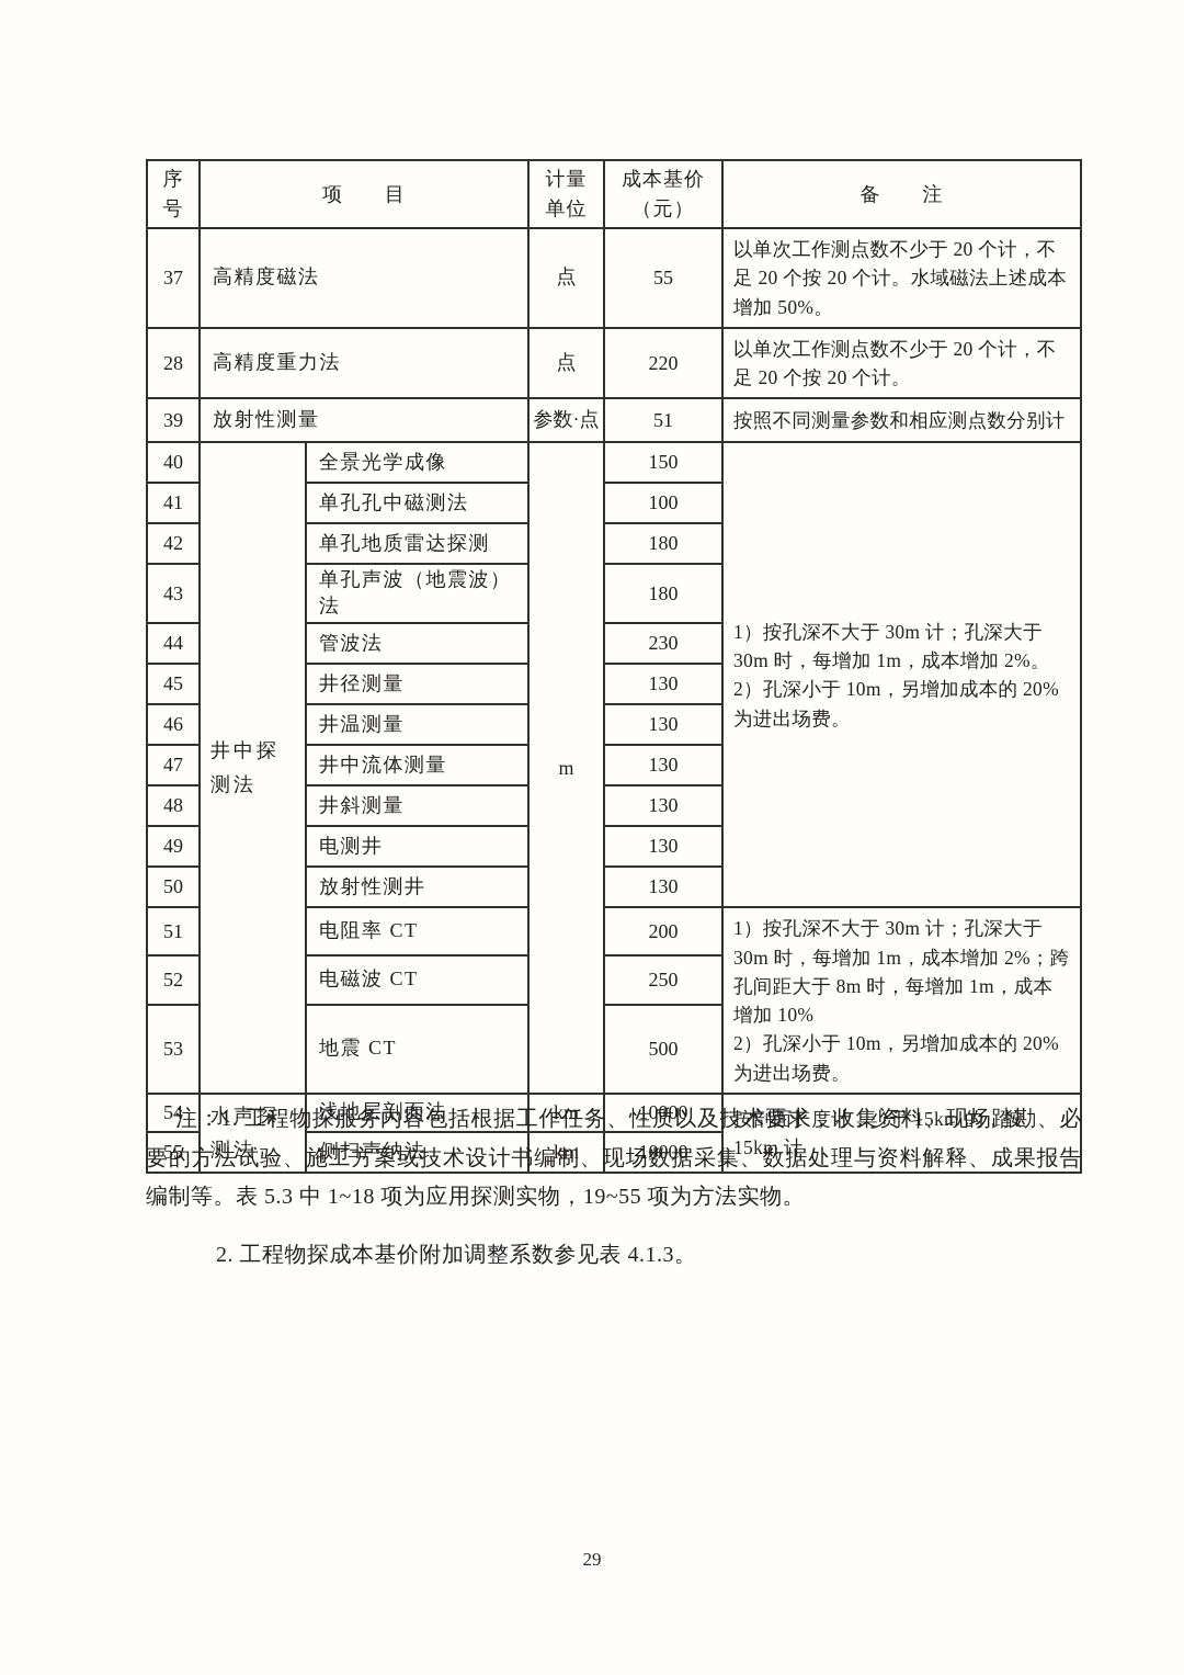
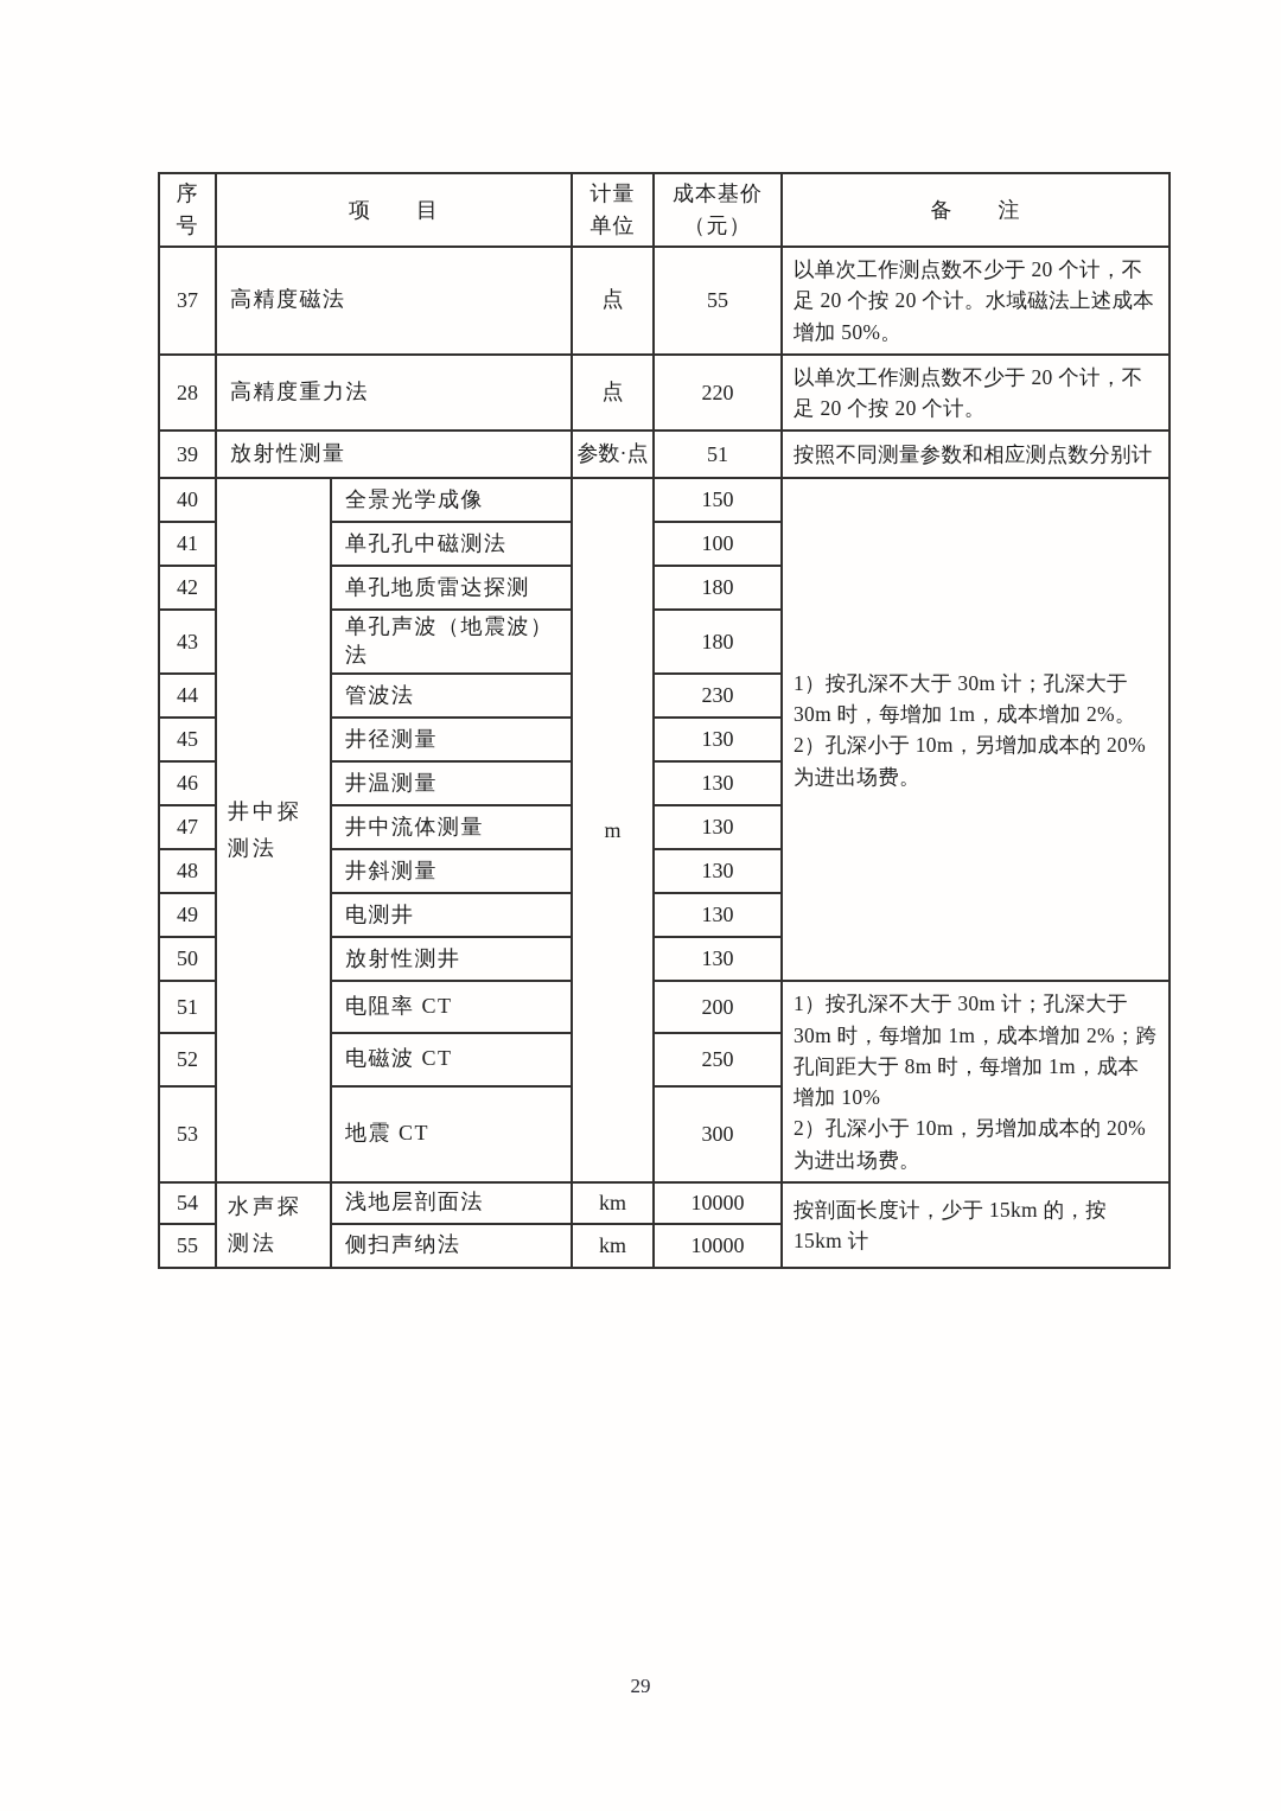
  序 号	项 目	计量 单位	成本基价 （元）	备 注
  37	高精度磁法	点	55	以单次工作测点数不少于 20 个计，不足 20 个按 20 个计。水域磁法上述成本增加 50%。
  28	高精度重力法	点	220	以单次工作测点数不少于 20 个计，不足 20 个按 20 个计。
  39	放射性测量	参数·点	51	按照不同测量参数和相应测点数分别计
  40	井中探测法	全景光学成像	m	150	1）按孔深不大于 30m 计；孔深大于 30m 时，每增加 1m，成本增加 2%。 2）孔深小于 10m，另增加成本的 20% 为进出场费。
  41	单孔孔中磁测法	100
  42	单孔地质雷达探测	180
  43	单孔声波（地震波）法	180
  44	管波法	230
  45	井径测量	130
  46	井温测量	130
  47	井中流体测量	130
  48	井斜测量	130
  49	电测井	130
  50	放射性测井	130
  51	电阻率 CT	200	1）按孔深不大于 30m 计；孔深大于 30m 时，每增加 1m，成本增加 2%；跨孔间距大于 8m 时，每增加 1m，成本增加 10% 2）孔深小于 10m，另增加成本的 20% 为进出场费。
  52	电磁波 CT	250
- 53	地震 CT	500
+ 53	地震 CT	300
  54	水声探测法	浅地层剖面法	km	10000	按剖面长度计，少于 15km 的，按 15km 计
  55	侧扫声纳法	km	10000
- 注：1. 工程物探服务内容包括根据工作任务、性质以及技术要求，收集资料、现场踏勘、必要的方法试验、施工方案或技术设计书编制、现场数据采集、数据处理与资料解释、成果报告编制等。表 5.3 中 1~18 项为应用探测实物，19~55 项为方法实物。
- 2. 工程物探成本基价附加调整系数参见表 4.1.3。
  29
